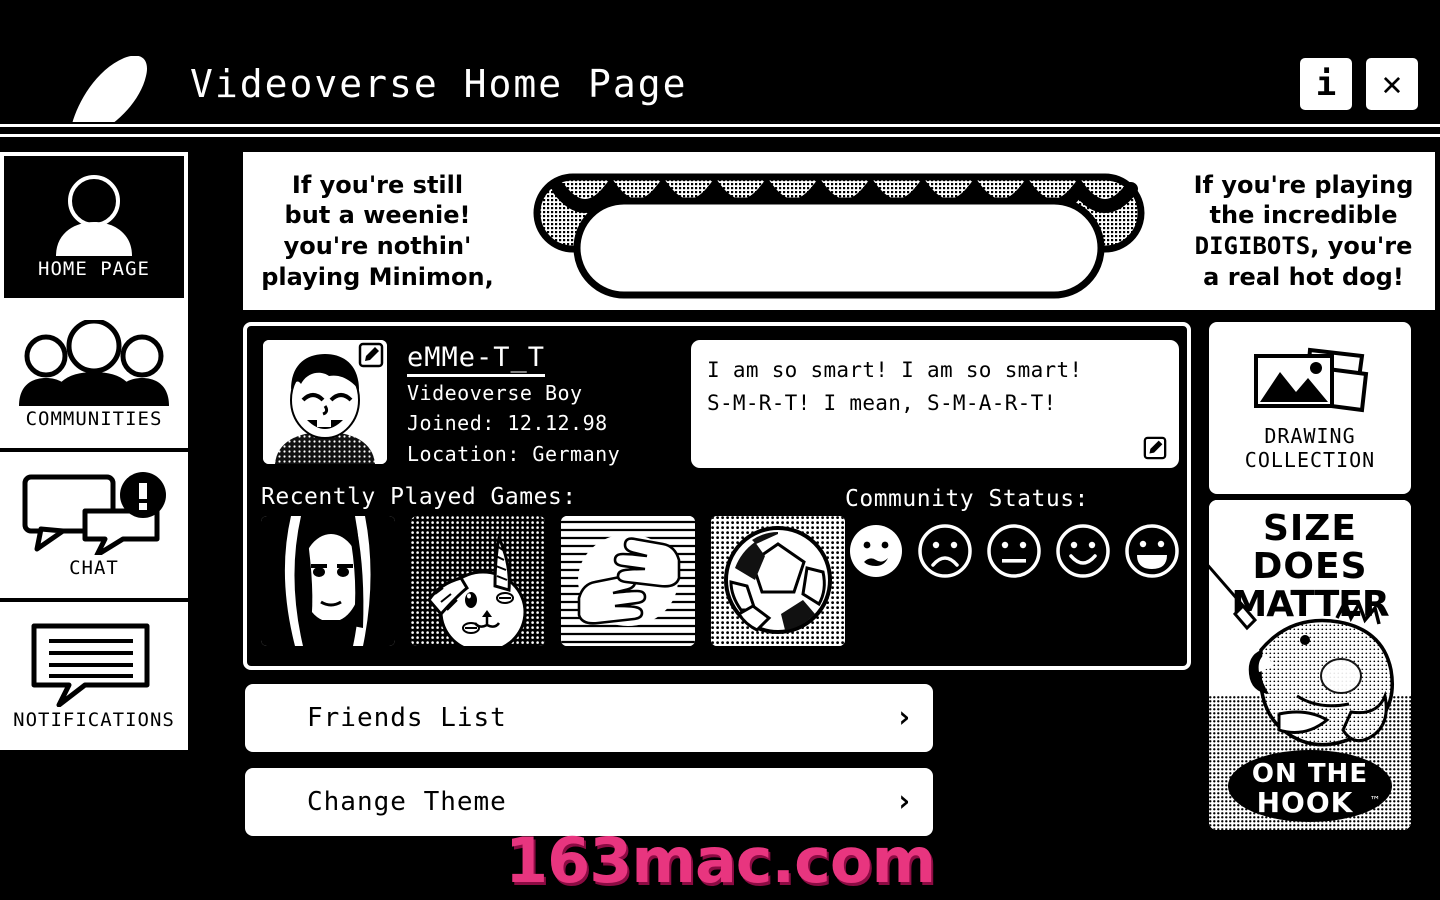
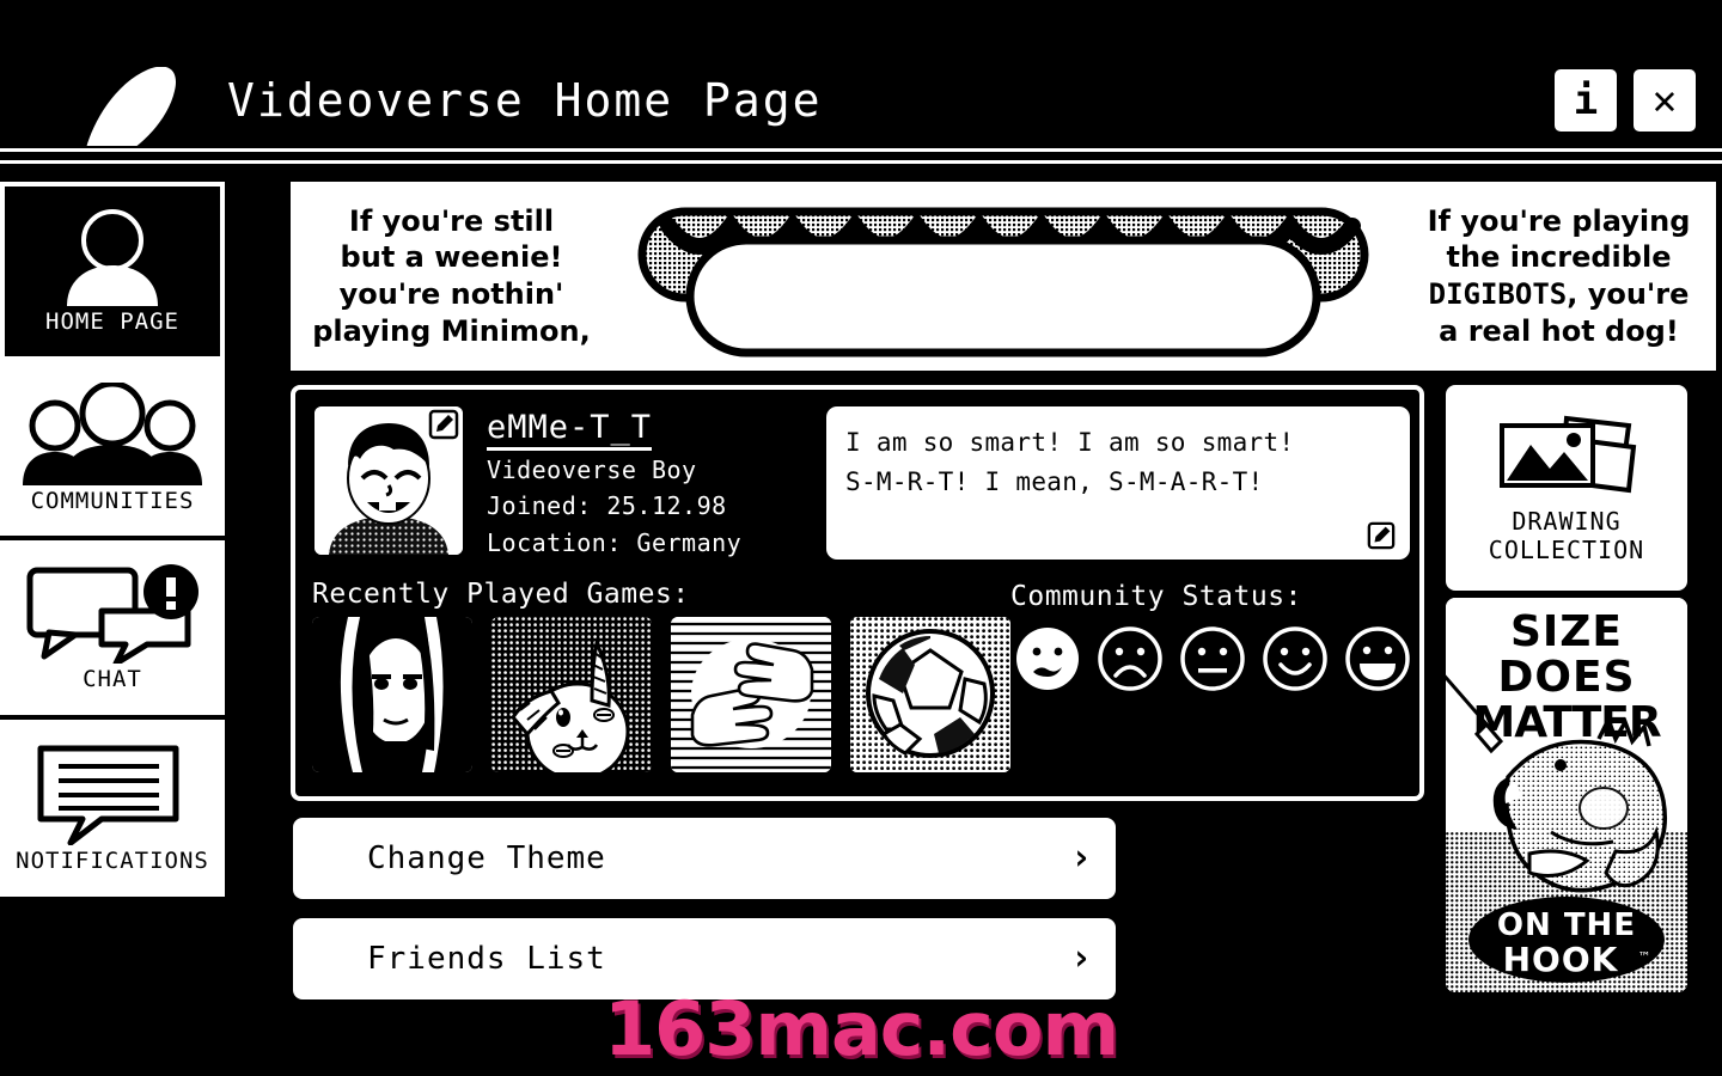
  Videoverse Home Page
  i
  ✕
  HOME PAGE
  COMMUNITIES
  CHAT
  NOTIFICATIONS
  If you're still
  but a weenie!
  you're nothin'
  playing Minimon,
  If you're playing
  the incredible
  DIGIBOTS, you're
  a real hot dog!
  eMMe-T_T
  Videoverse Boy
- Joined: 12.12.98
+ Joined: 25.12.98
  Location: Germany
  I am so smart! I am so smart!
  S-M-R-T! I mean, S-M-A-R-T!
  Recently Played Games:
  Community Status:
- Friends List
+ Change Theme
  ›
- Change Theme
+ Friends List
  ›
  DRAWING
  COLLECTION
  SIZE
  DOES
  MATTER
  ON THE
  HOOK
  ™
  163mac.com
